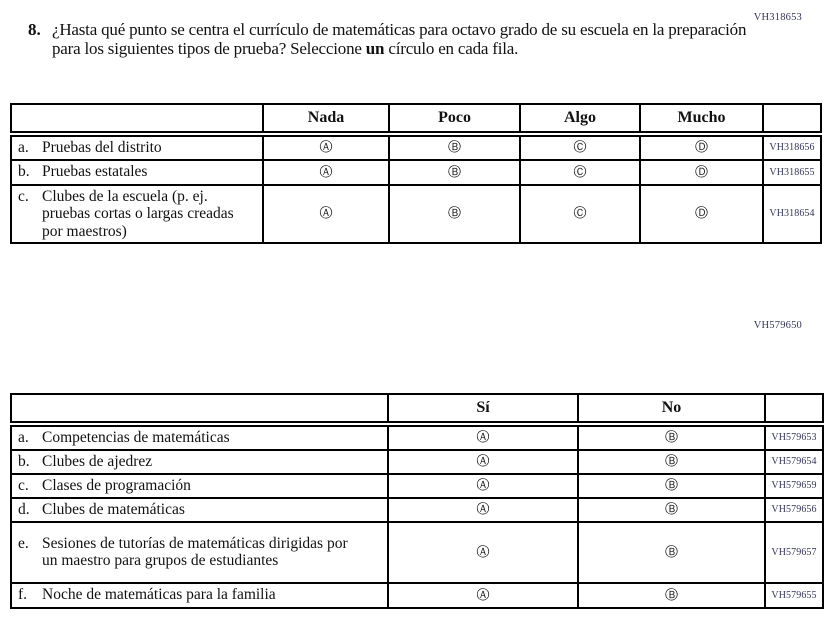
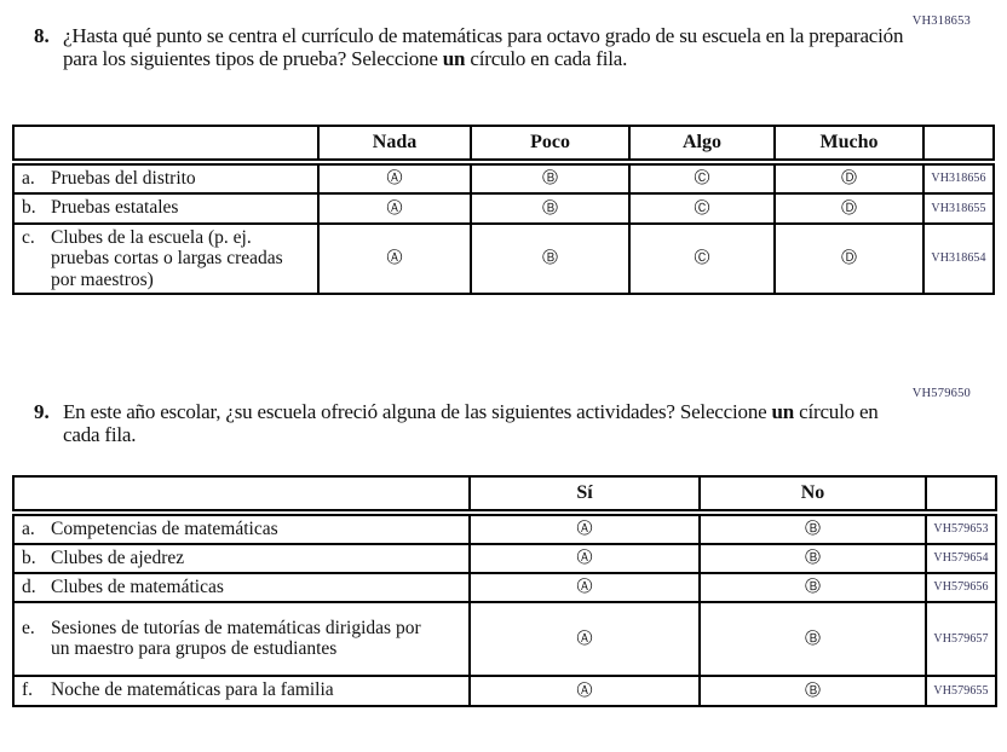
  VH318653
  8.
  ¿Hasta qué punto se centra el currículo de matemáticas para octavo grado de su escuela en la preparación para los siguientes tipos de prueba? Seleccione un círculo en cada fila.
  	Nada	Poco	Algo	Mucho
  a. Pruebas del distrito	Ⓐ	Ⓑ	Ⓒ	Ⓓ	VH318656
  b. Pruebas estatales	Ⓐ	Ⓑ	Ⓒ	Ⓓ	VH318655
  c. Clubes de la escuela (p. ej. pruebas cortas o largas creadas por maestros)	Ⓐ	Ⓑ	Ⓒ	Ⓓ	VH318654
  VH579650
+ 9.
+ En este año escolar, ¿su escuela ofreció alguna de las siguientes actividades? Seleccione un círculo en cada fila.
  	Sí	No
  a. Competencias de matemáticas	Ⓐ	Ⓑ	VH579653
  b. Clubes de ajedrez	Ⓐ	Ⓑ	VH579654
- c. Clases de programación	Ⓐ	Ⓑ	VH579659
  d. Clubes de matemáticas	Ⓐ	Ⓑ	VH579656
  e. Sesiones de tutorías de matemáticas dirigidas por un maestro para grupos de estudiantes	Ⓐ	Ⓑ	VH579657
  f. Noche de matemáticas para la familia	Ⓐ	Ⓑ	VH579655
